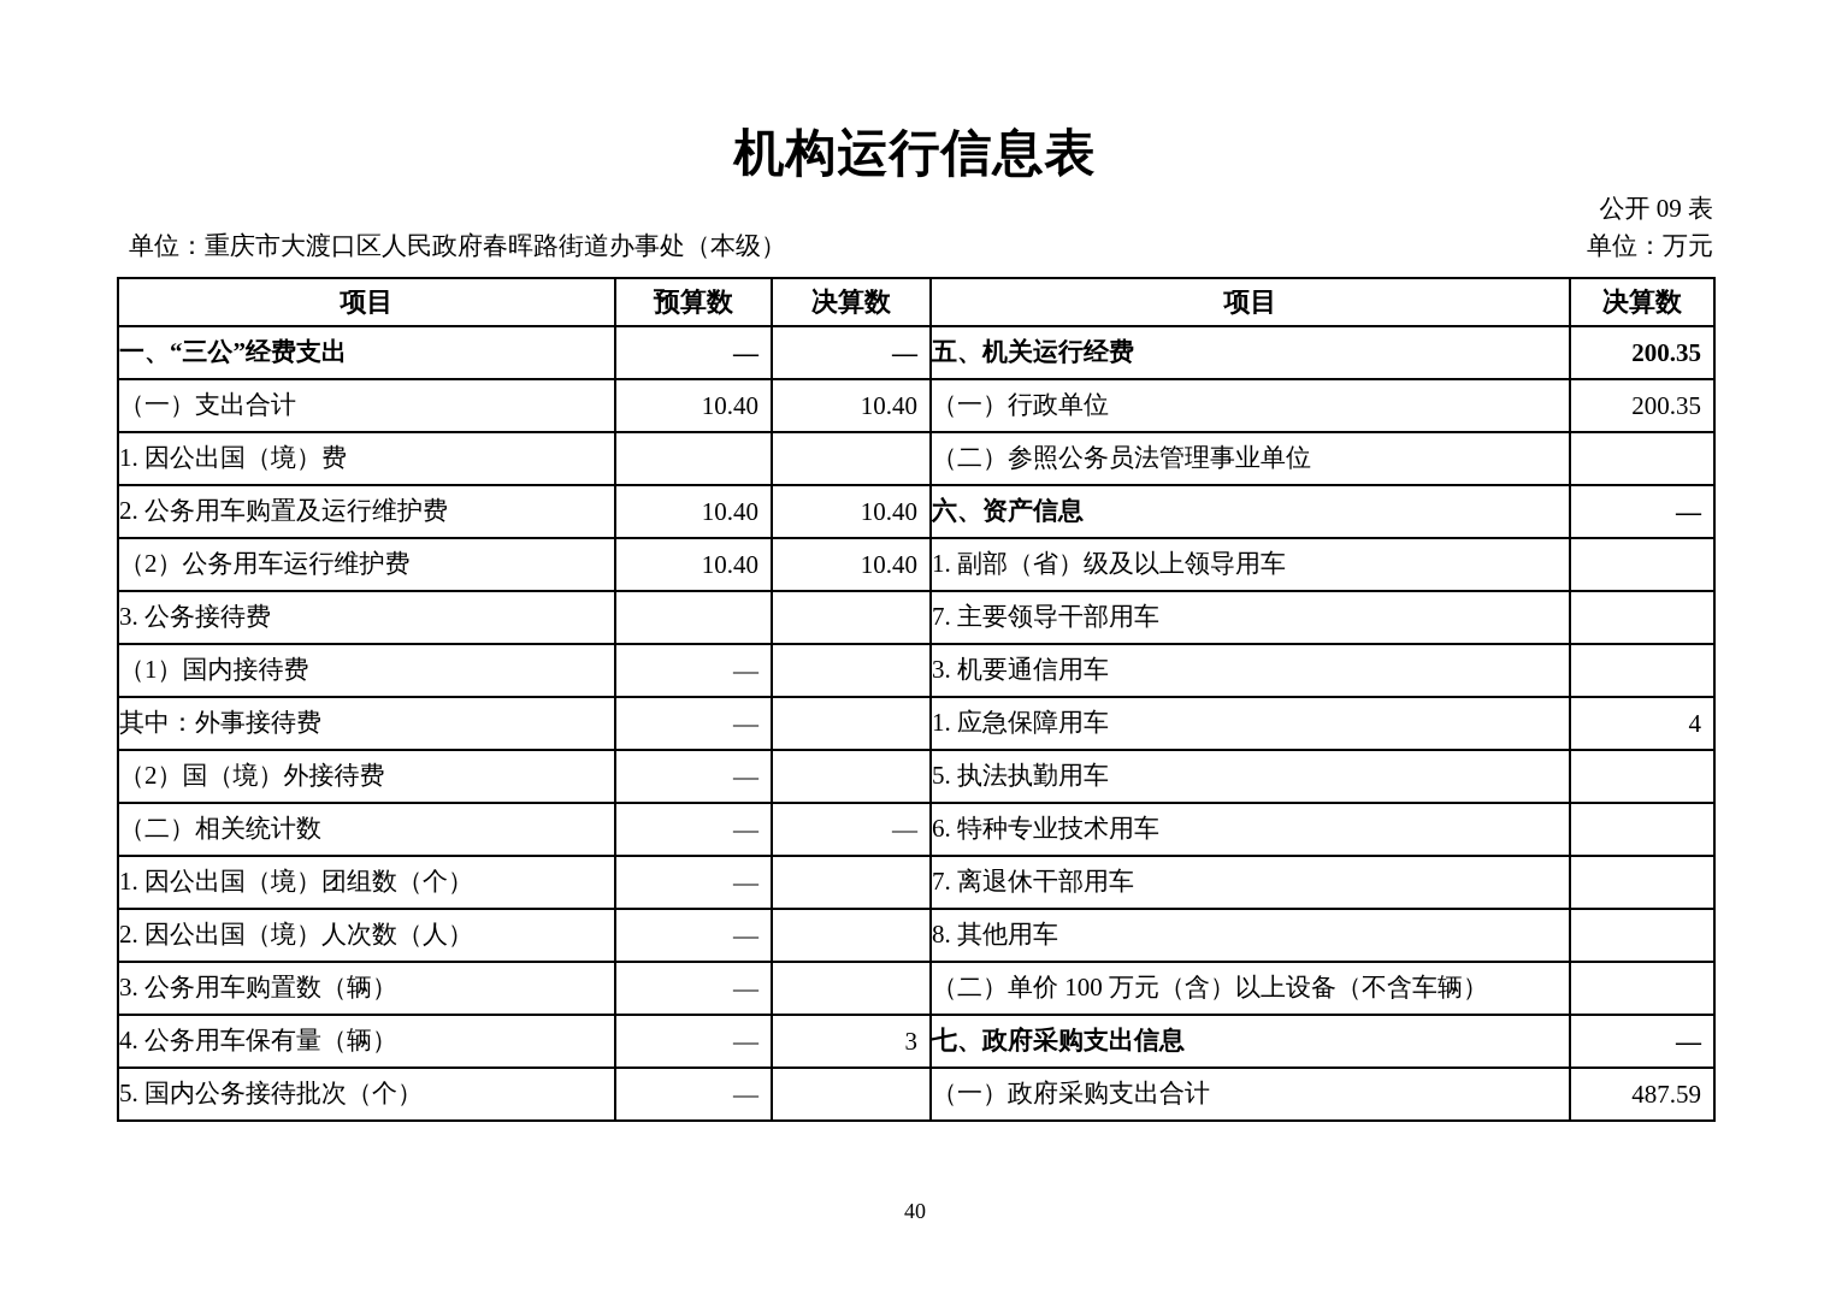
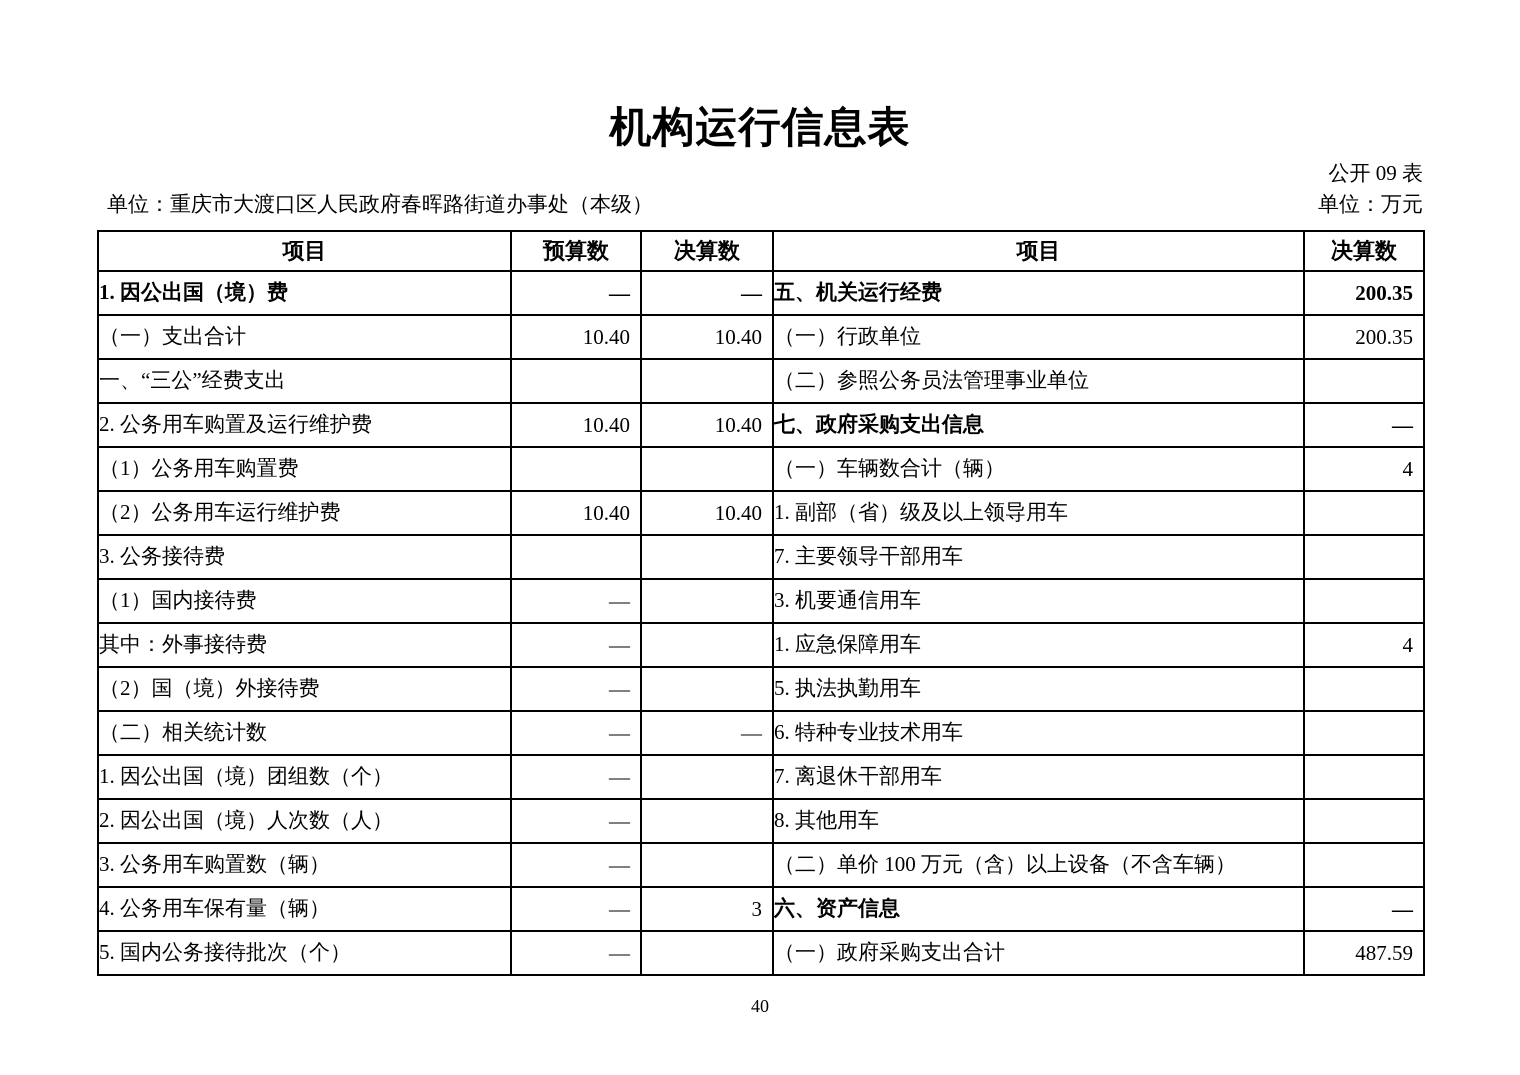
  机构运行信息表
  公开 09 表
  单位：重庆市大渡口区人民政府春晖路街道办事处（本级）
  单位：万元
  项目	预算数	决算数	项目	决算数
- 一、“三公”经费支出	—	—	五、机关运行经费	200.35
+ 1. 因公出国（境）费	—	—	五、机关运行经费	200.35
  （一）支出合计	10.40	10.40	（一）行政单位	200.35
- 1. 因公出国（境）费			（二）参照公务员法管理事业单位
+ 一、“三公”经费支出			（二）参照公务员法管理事业单位
- 2. 公务用车购置及运行维护费	10.40	10.40	六、资产信息	—
+ 2. 公务用车购置及运行维护费	10.40	10.40	七、政府采购支出信息	—
+ （1）公务用车购置费			（一）车辆数合计（辆）	4
  （2）公务用车运行维护费	10.40	10.40	1. 副部（省）级及以上领导用车
  3. 公务接待费			7. 主要领导干部用车
  （1）国内接待费	—		3. 机要通信用车
  其中：外事接待费	—		1. 应急保障用车	4
  （2）国（境）外接待费	—		5. 执法执勤用车
  （二）相关统计数	—	—	6. 特种专业技术用车
  1. 因公出国（境）团组数（个）	—		7. 离退休干部用车
  2. 因公出国（境）人次数（人）	—		8. 其他用车
  3. 公务用车购置数（辆）	—		（二）单价 100 万元（含）以上设备（不含车辆）
- 4. 公务用车保有量（辆）	—	3	七、政府采购支出信息	—
+ 4. 公务用车保有量（辆）	—	3	六、资产信息	—
  5. 国内公务接待批次（个）	—		（一）政府采购支出合计	487.59
  40
